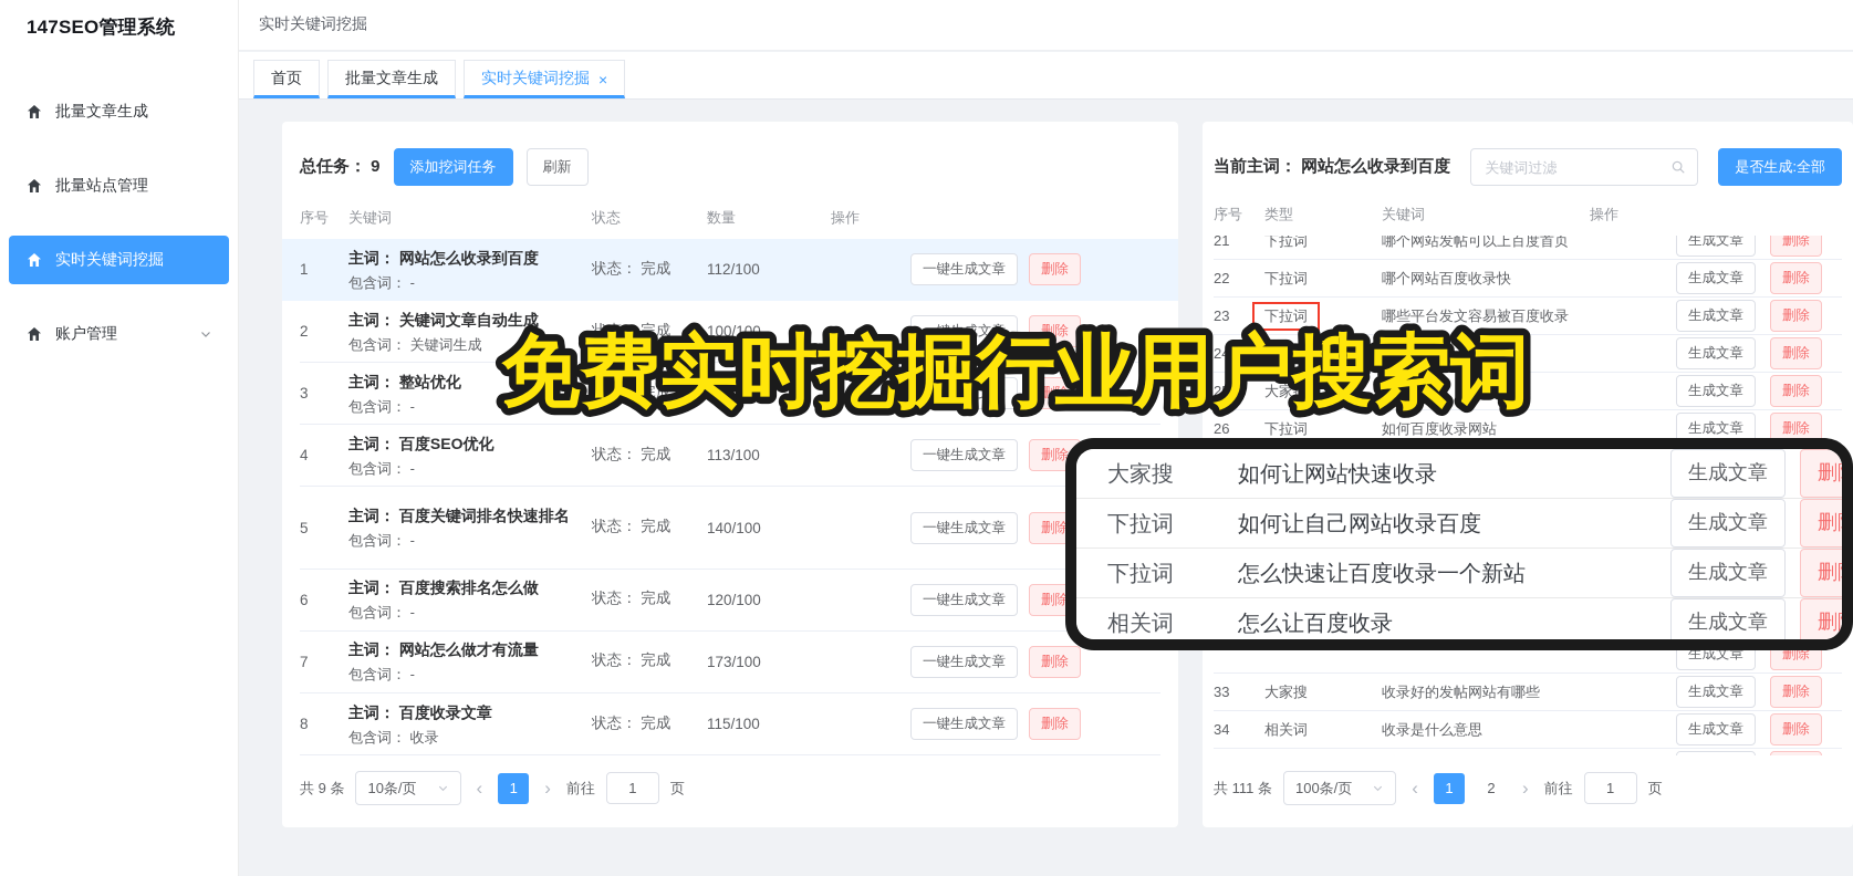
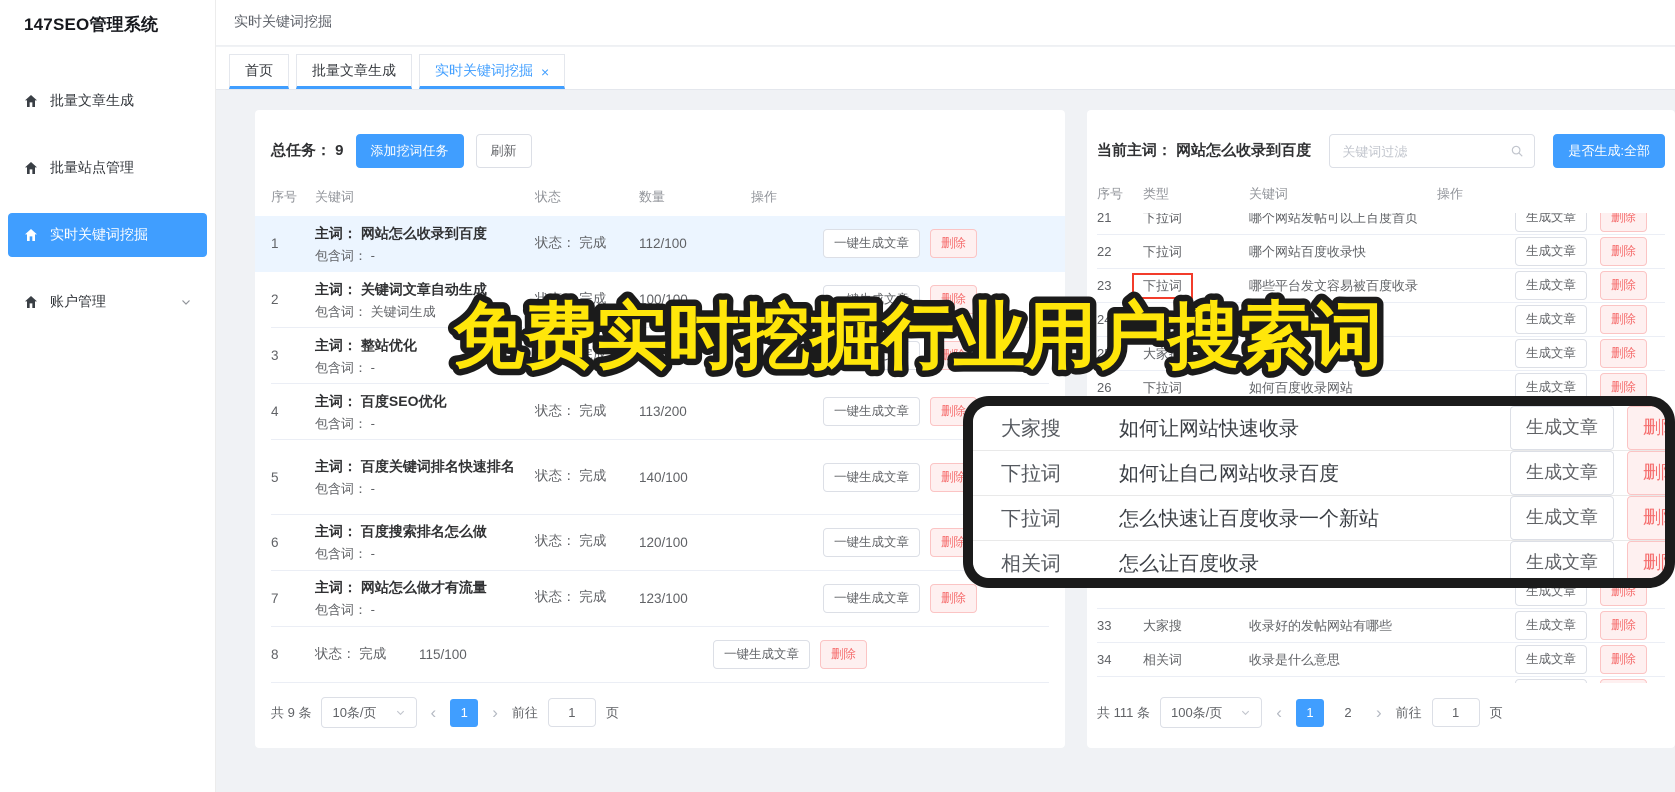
  147SEO管理系统
  批量文章生成
  批量站点管理
  实时关键词挖掘
  账户管理
  实时关键词挖掘
  首页
  批量文章生成
  实时关键词挖掘
  ×
  总任务： 9
  添加挖词任务
  刷新
  序号
  关键词
  状态
  数量
  操作
  1
  主词： 网站怎么收录到百度
  包含词： -
  状态： 完成
  112/100
  一键生成文章
  删除
  2
  主词： 关键词文章自动生成
  包含词： 关键词生成
  状态： 完成
  100/100
  一键生成文章
  删除
  3
  主词： 整站优化
  包含词： -
  状态： 完成
  一键生成文章
  删除
  4
  主词： 百度SEO优化
  包含词： -
  状态： 完成
- 113/100
+ 113/200
  一键生成文章
  删除
  5
  主词： 百度关键词排名快速排名
  包含词： -
  状态： 完成
  140/100
  一键生成文章
  删除
  6
  主词： 百度搜索排名怎么做
  包含词： -
  状态： 完成
  120/100
  一键生成文章
  删除
  7
  主词： 网站怎么做才有流量
  包含词： -
  状态： 完成
- 173/100
+ 123/100
  一键生成文章
  删除
  8
- 主词： 百度收录文章
- 包含词： 收录
  状态： 完成
  115/100
  一键生成文章
  删除
  共 9 条
  10条/页
  ‹
  1
  ›
  前往
  1
  页
  当前主词： 网站怎么收录到百度
  关键词过滤
  是否生成:全部
  序号
  类型
  关键词
  操作
  21
  下拉词
  哪个网站发帖可以上百度首页
  生成文章
  删除
  22
  下拉词
  哪个网站百度收录快
  生成文章
  删除
  23
  下拉词
  哪些平台发文容易被百度收录
  生成文章
  删除
  24
  下拉词
  生成文章
  删除
  25
  大家搜
  生成文章
  删除
  26
  下拉词
  如何百度收录网站
  生成文章
  删除
  生成文章
  删除
  33
  大家搜
  收录好的发帖网站有哪些
  生成文章
  删除
  34
  相关词
  收录是什么意思
  生成文章
  删除
  共 111 条
  100条/页
  ‹
  1
  2
  ›
  前往
  1
  页
  大家搜
  如何让网站快速收录
  生成文章
  下拉词
  如何让自己网站收录百度
  生成文章
  下拉词
  怎么快速让百度收录一个新站
  生成文章
  相关词
  怎么让百度收录
  生成文章
  免费实时挖掘行业用户搜索词
